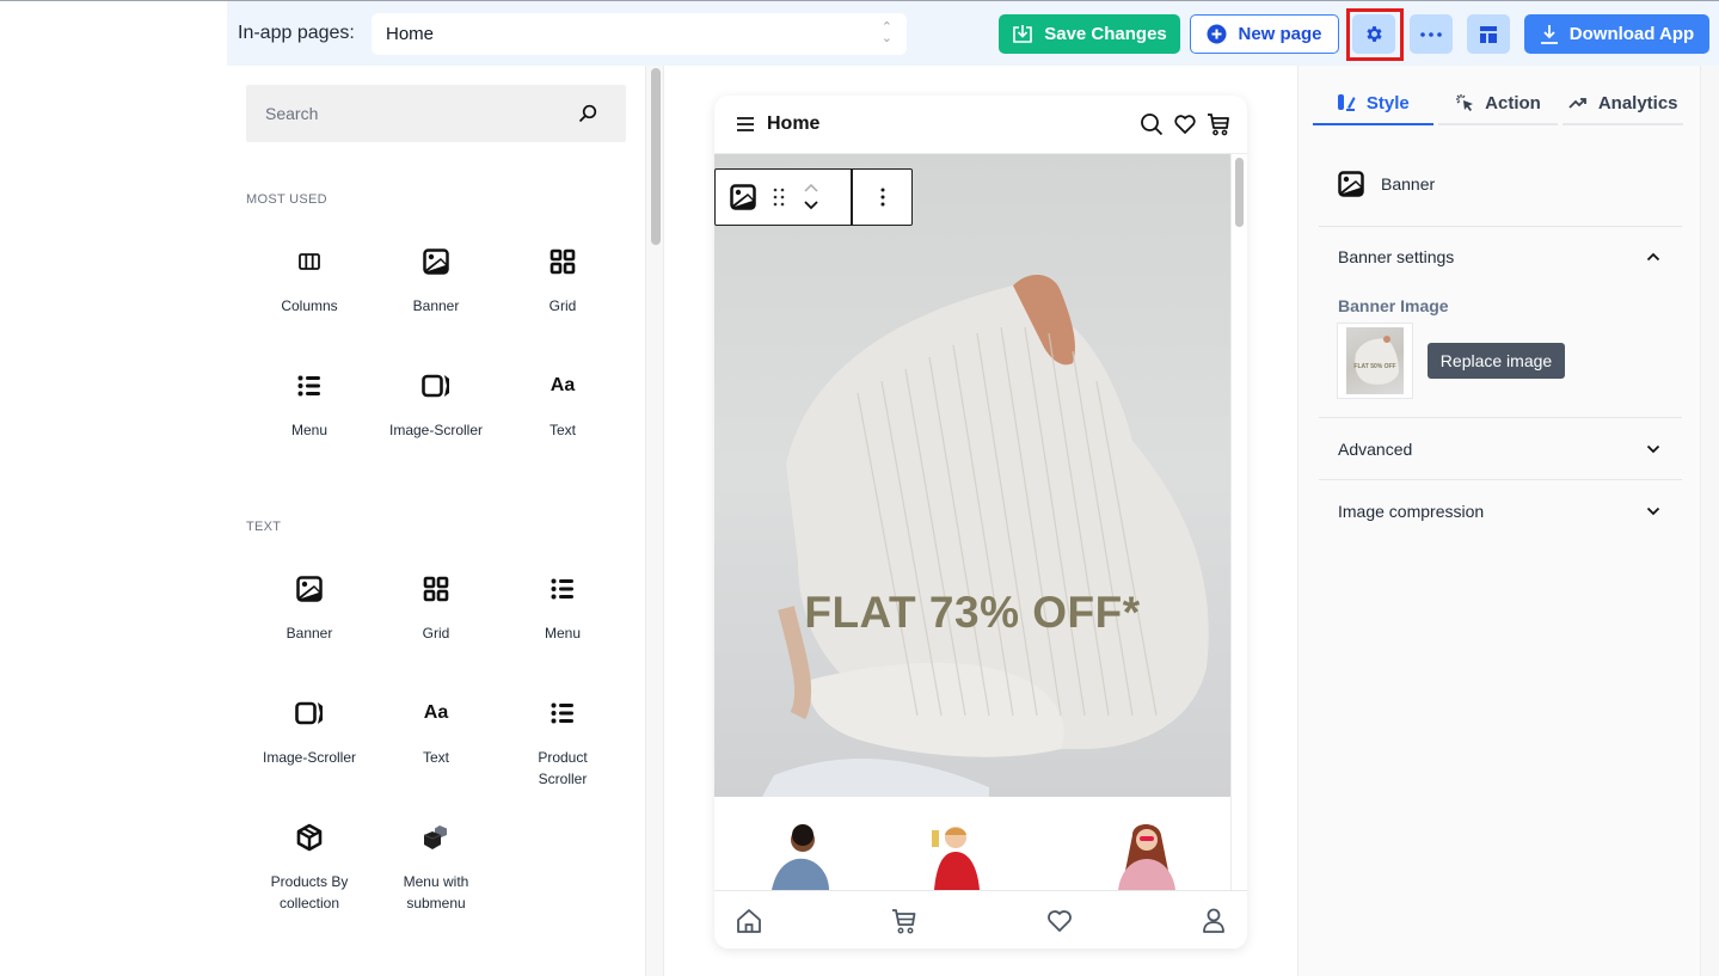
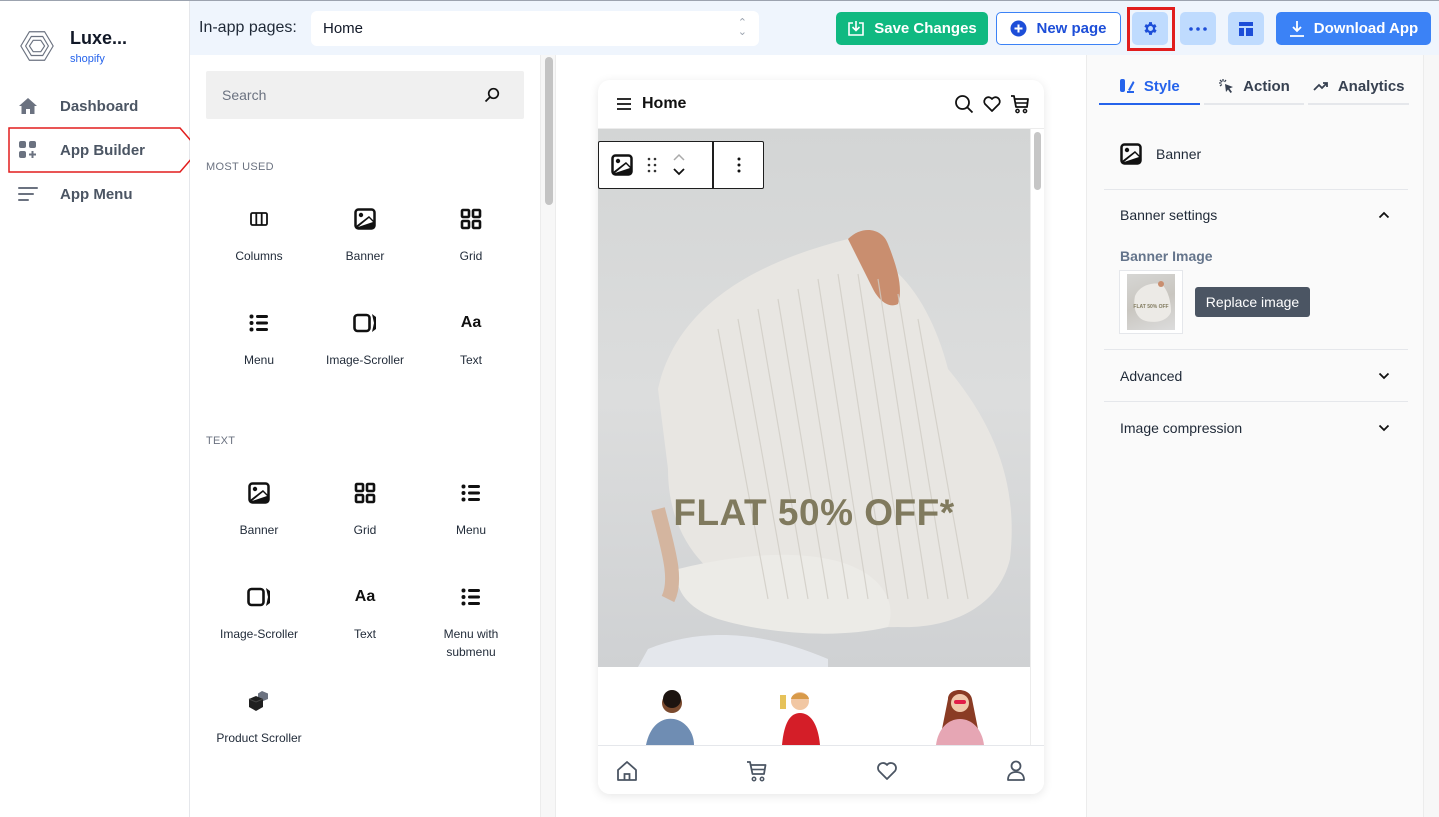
+ Luxe...
+ shopify
+ Dashboard
+ App Builder
+ App Menu
  In-app pages:
  Home
  ⌃
  ⌄
  Save Changes
  New page
  Download App
  Search
  MOST USED
  Columns
  Banner
  Grid
  Menu
  Image-Scroller
  Aa
  Text
  TEXT
  Banner
  Grid
  Menu
  Image-Scroller
  Aa
  Text
- Product Scroller
+ Menu with submenu
- Products By collection
- Menu with submenu
+ Product Scroller
  Home
- FLAT 73% OFF*
+ FLAT 50% OFF*
  Style
  Action
  Analytics
  Banner
  Banner settings
  Banner Image
  Replace image
  Advanced
  Image compression
